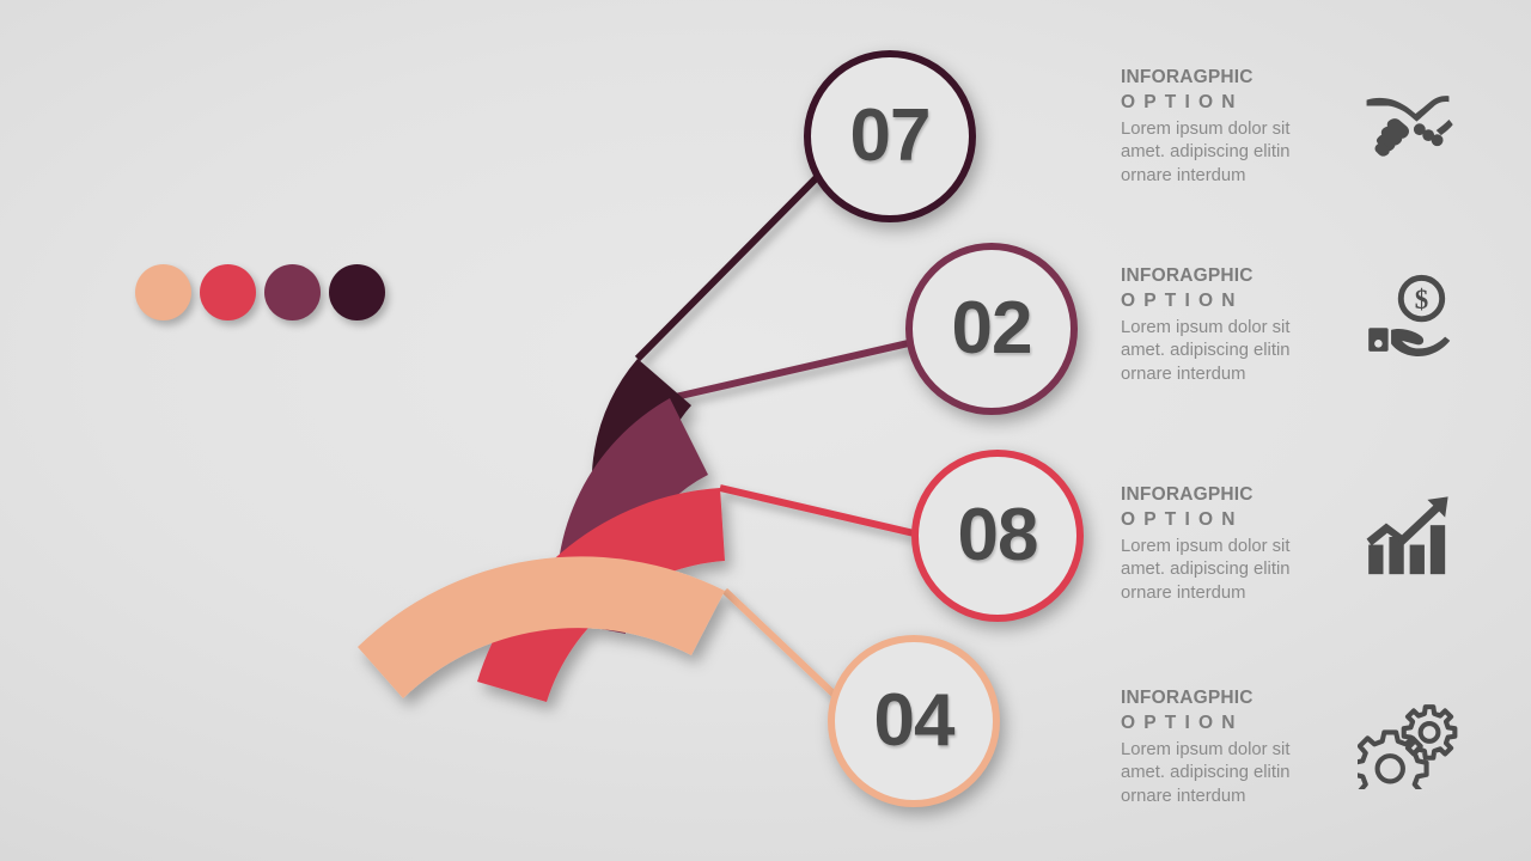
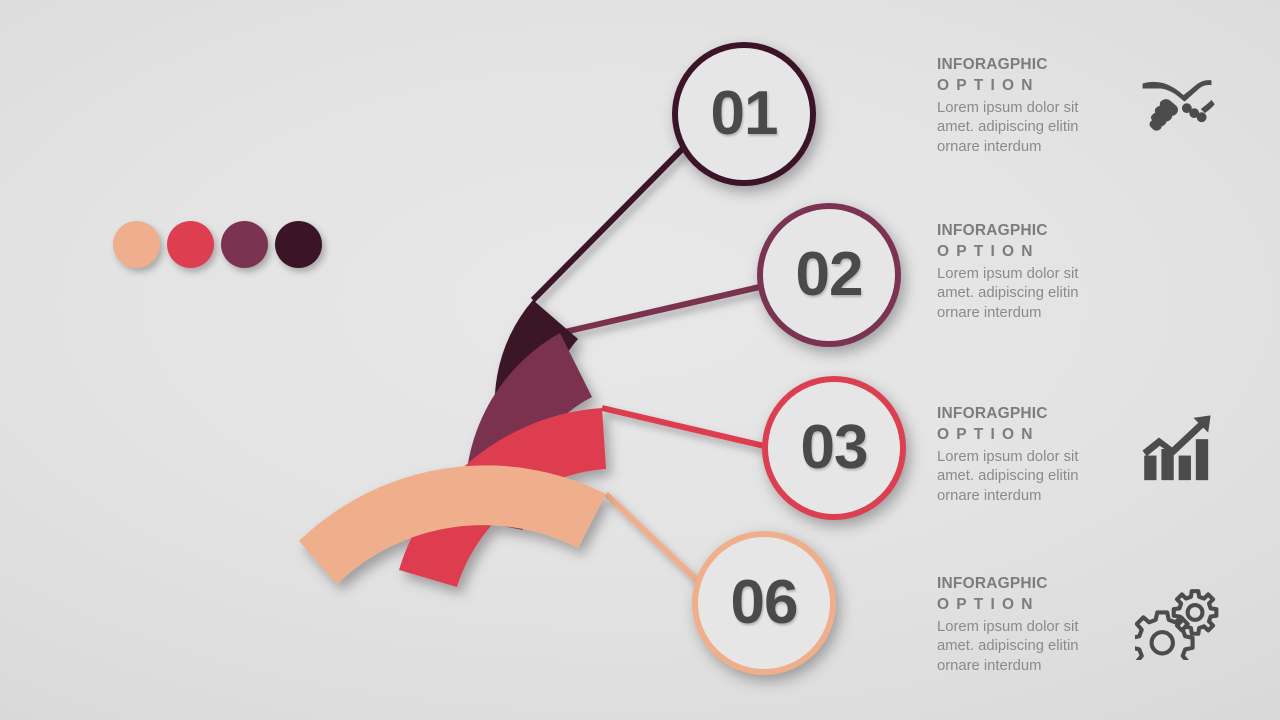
- 07
+ 01
  02
- 08
+ 03
- 04
+ 06
  INFORAGPHIC
  OPTION
  Lorem ipsum dolor sit amet. adipiscing elitin ornare interdum
  INFORAGPHIC
  OPTION
  Lorem ipsum dolor sit amet. adipiscing elitin ornare interdum
- $
  INFORAGPHIC
  OPTION
  Lorem ipsum dolor sit amet. adipiscing elitin ornare interdum
  INFORAGPHIC
  OPTION
  Lorem ipsum dolor sit amet. adipiscing elitin ornare interdum
